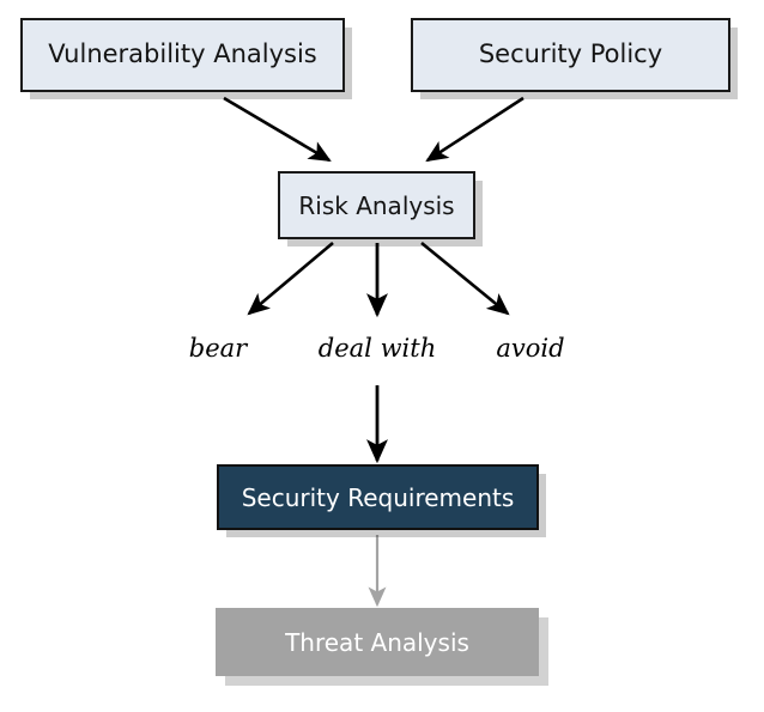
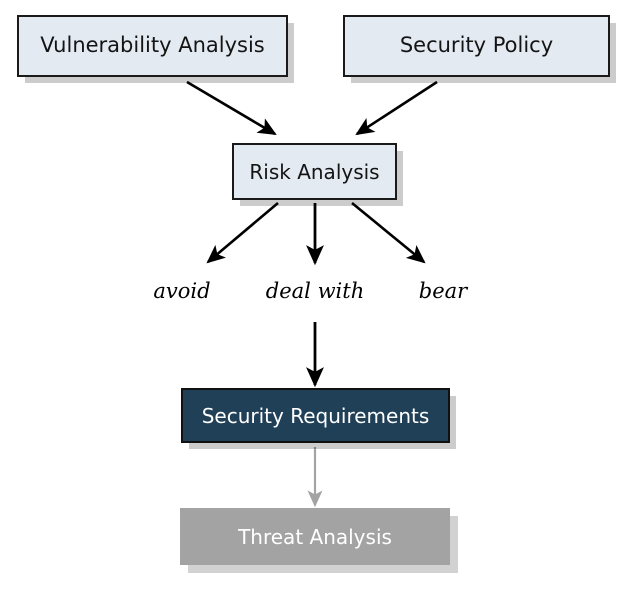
  Vulnerability Analysis
  Security Policy
  Risk Analysis
  Security Requirements
  Threat Analysis
- bear
+ avoid
  deal with
- avoid
+ bear
